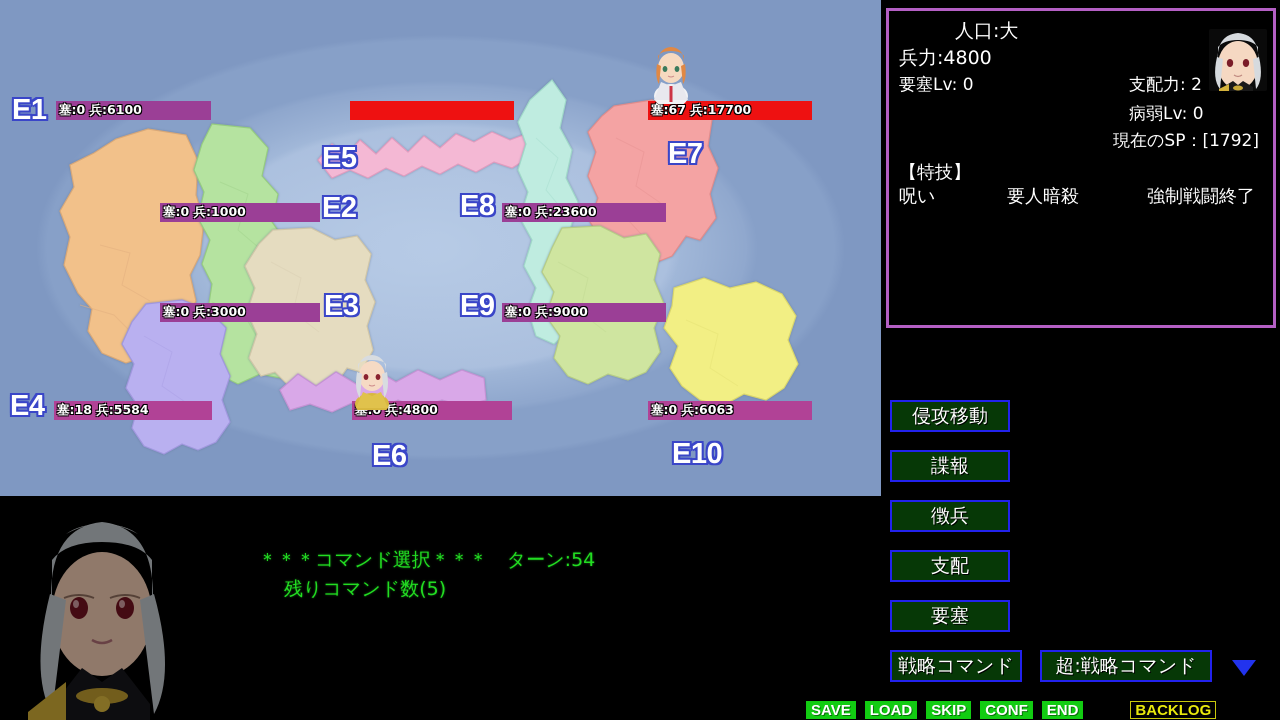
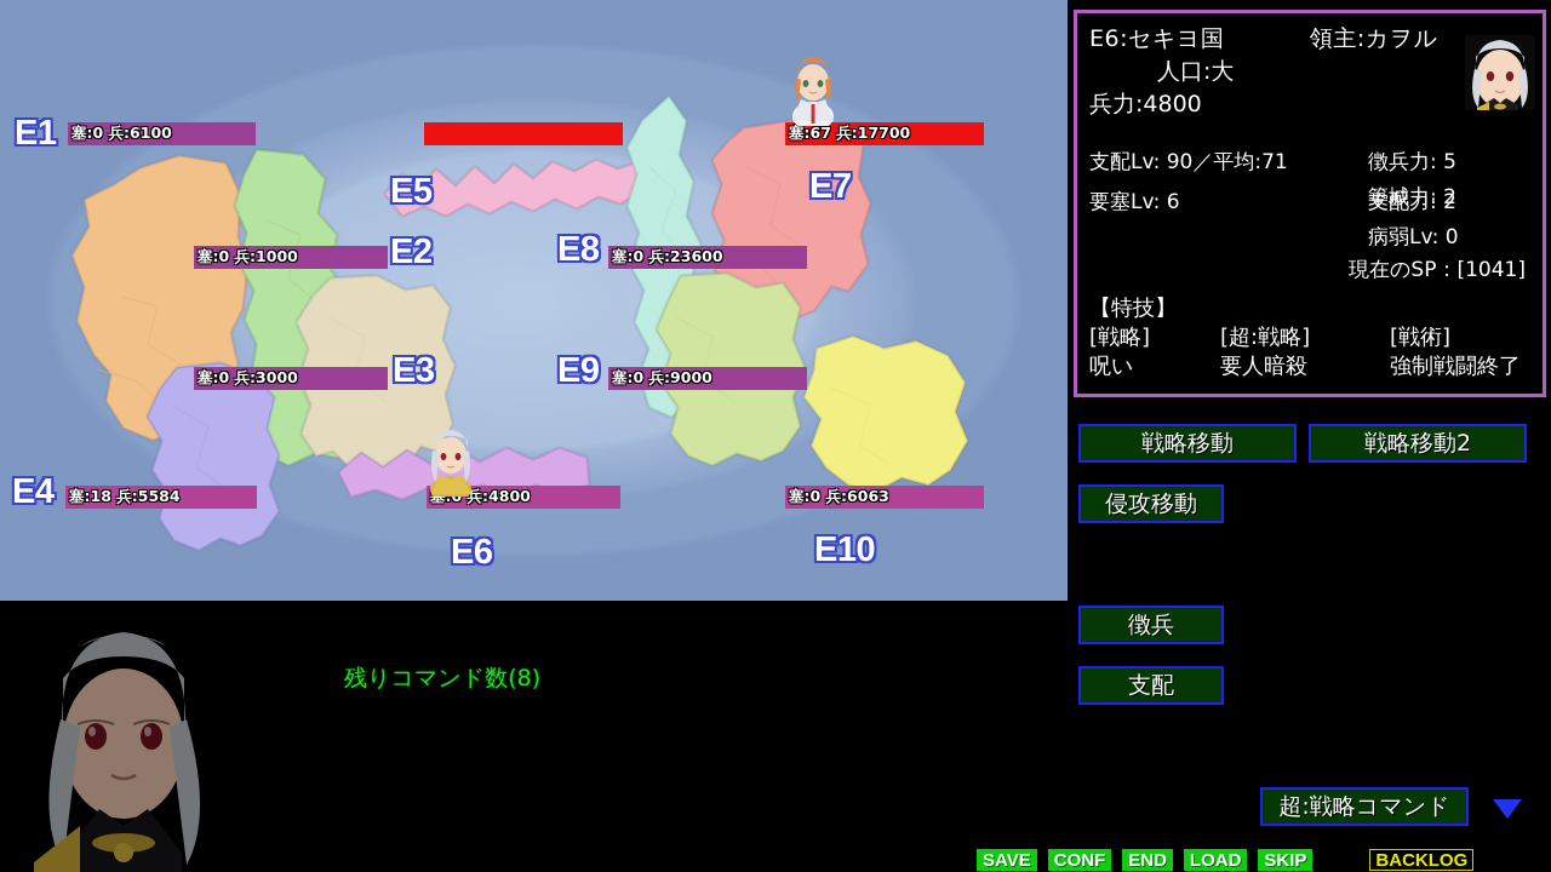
  E1
  E5
  E2
  E8
  E7
  E3
  E9
  E4
  E6
  E10
  塞:0 兵:6100
  塞:67 兵:17700
  塞:0 兵:1000
  塞:0 兵:23600
  塞:0 兵:3000
  塞:0 兵:9000
  塞:18 兵:5584
  塞:0 兵:6063
+ E6:セキヨ国 領主:カヲル
  人口:大
  兵力:4800
+ 支配Lv: 90／平均:71
+ 徴兵力: 5
+ 築城力: 2
- 要塞Lv: 0
+ 要塞Lv: 6
  支配力: 2
  病弱Lv: 0
- 現在のSP：[1792]
+ 現在のSP：[1041]
  【特技】
+ [戦略]
+ [超:戦略]
+ [戦術]
  呪い
  要人暗殺
  強制戦闘終了
+ 戦略移動
+ 戦略移動2
  侵攻移動
- 諜報
  徴兵
  支配
- 要塞
- 戦略コマンド
  超:戦略コマンド
- ＊＊＊コマンド選択＊＊＊ ターン:54
- 残りコマンド数(5)
+ 残りコマンド数(8)
  SAVE
- LOAD
+ CONF
- SKIP
+ END
- CONF
+ LOAD
- END
+ SKIP
  BACKLOG
